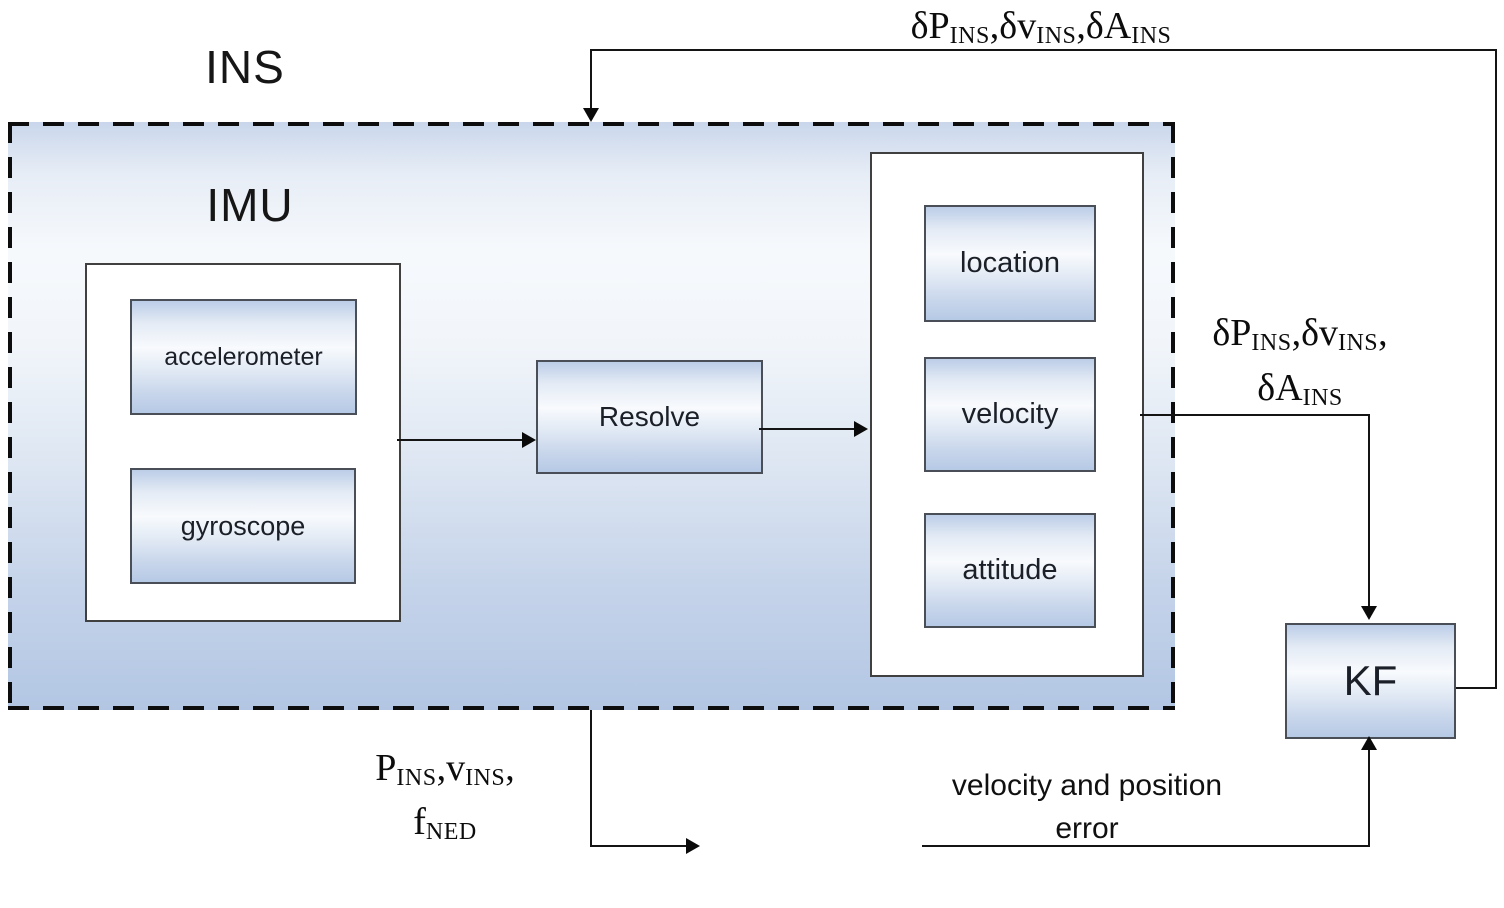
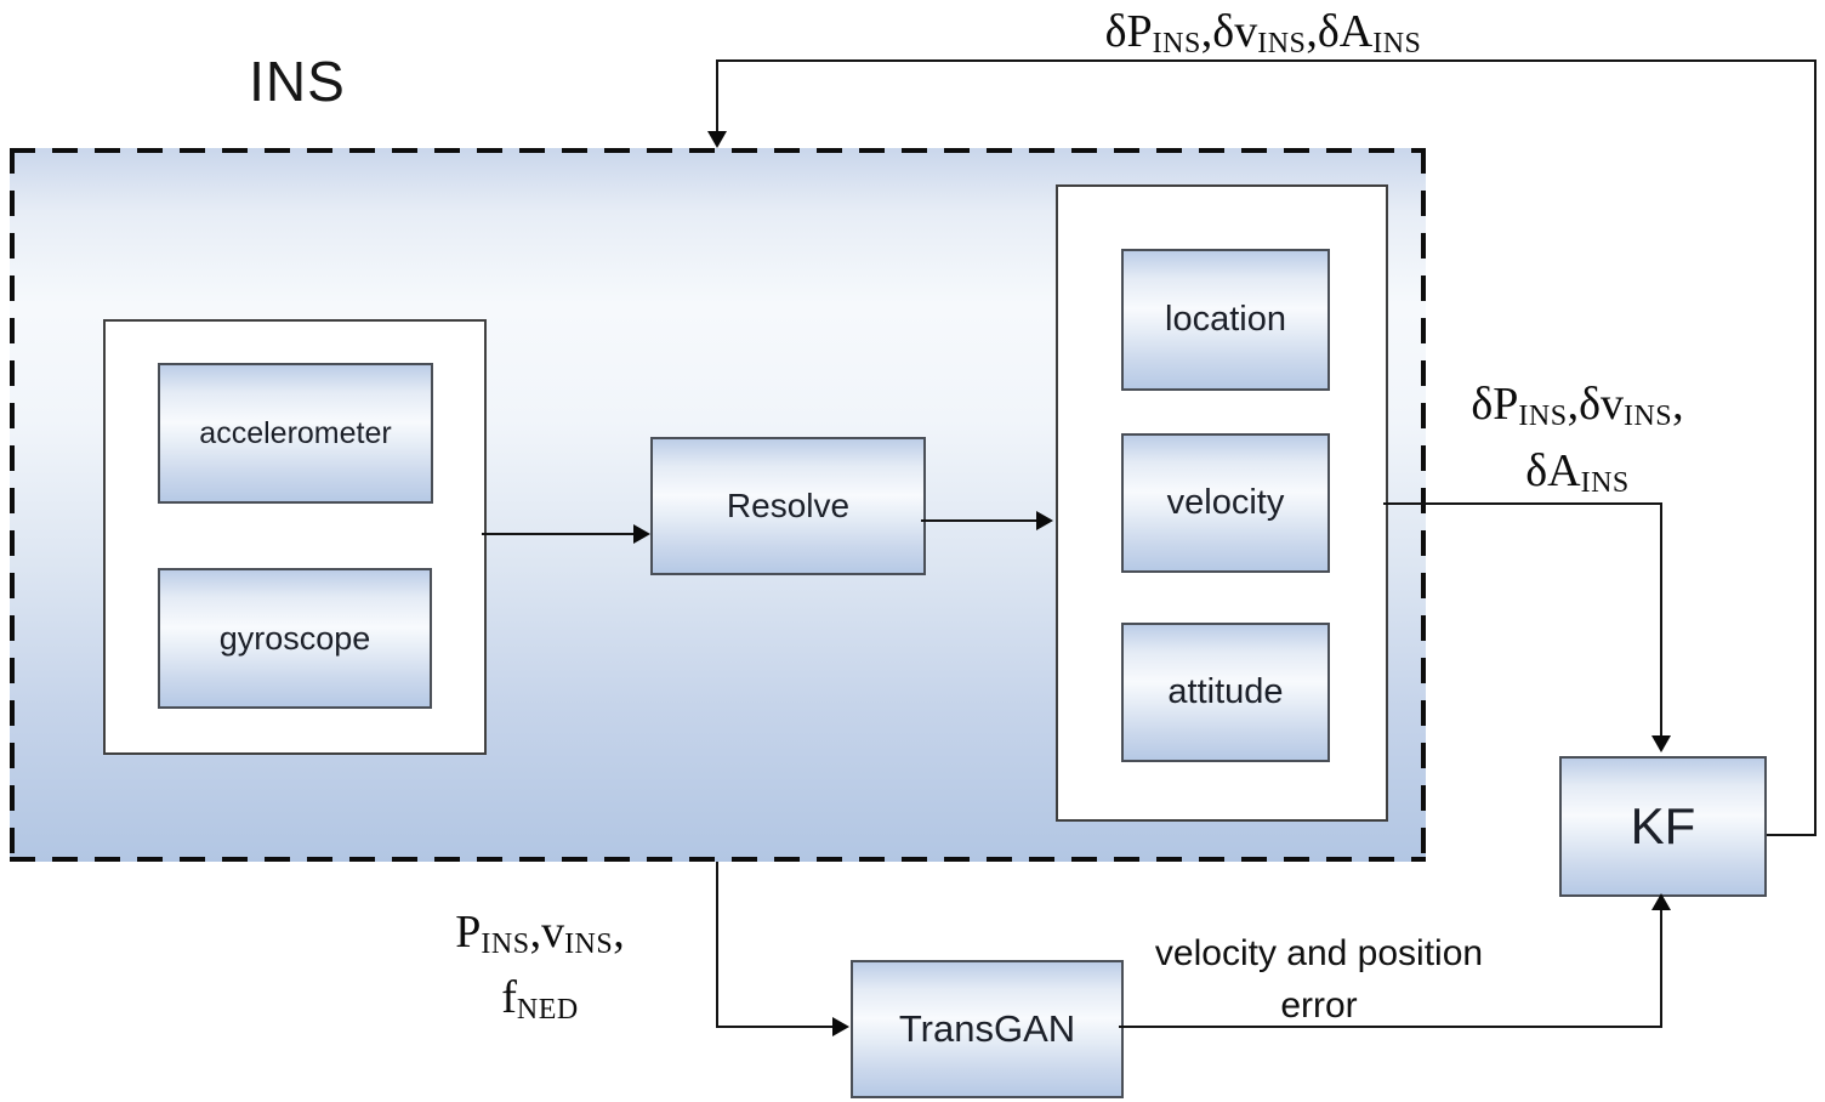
  δPINS,δvINS,δAINS
  INS
- IMU
  accelerometer
  gyroscope
  Resolve
  location
  velocity
  attitude
  δPINS,δvINS,
  δAINS
  KF
  PINS,vINS,
  fNED
+ TransGAN
  velocity and position
  error
